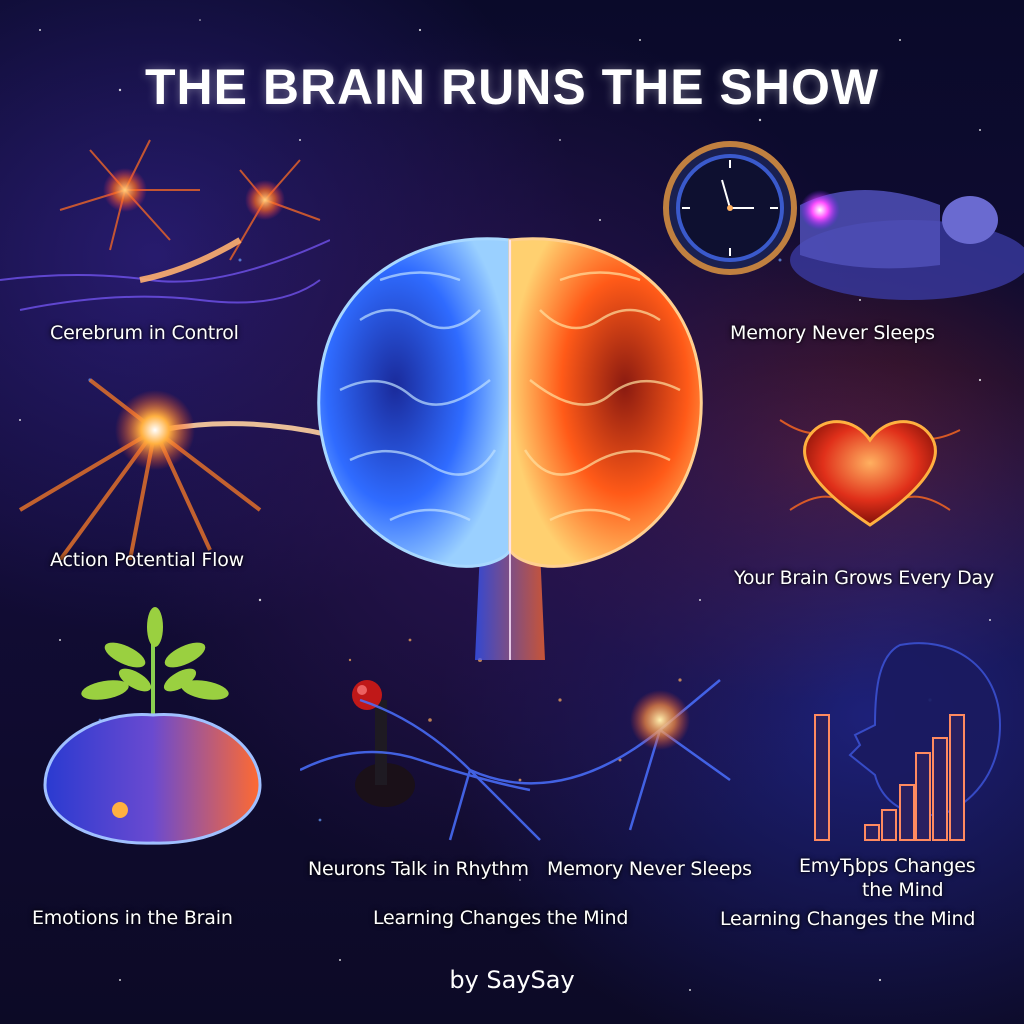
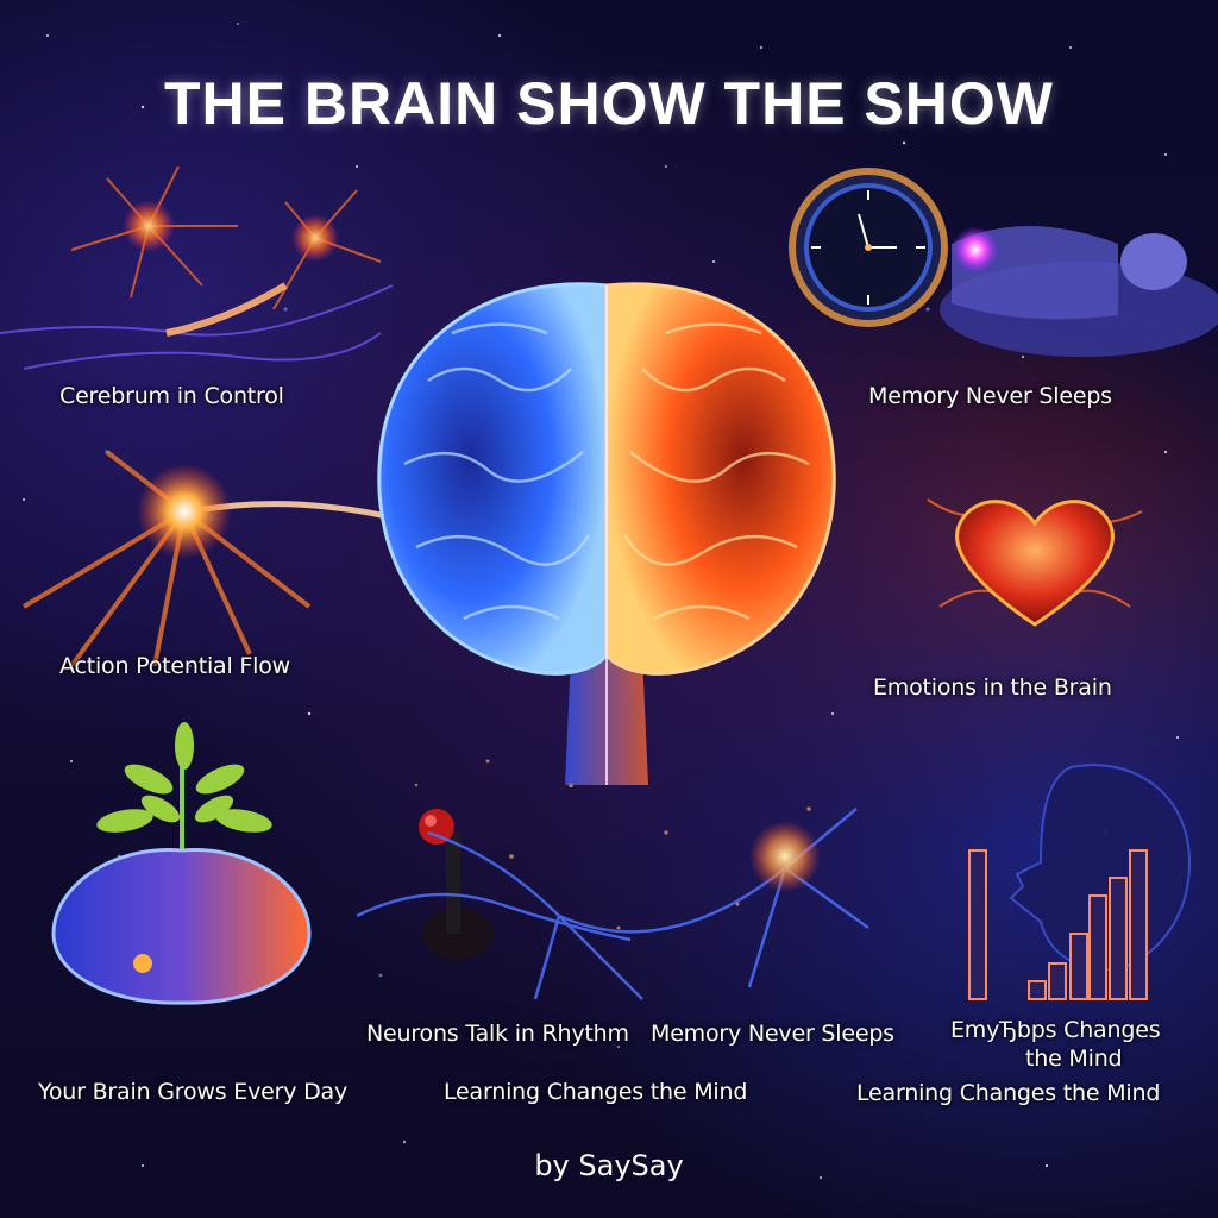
- THE BRAIN RUNS THE SHOW
+ THE BRAIN SHOW THE SHOW
  Cerebrum in Control
  Memory Never Sleeps
  Action Potential Flow
- Your Brain Grows Every Day
+ Emotions in the Brain
  Neurons Talk in Rhythm
  Memory Never Sleeps
  EmyЂbps Changes
  the Mind
- Emotions in the Brain
+ Your Brain Grows Every Day
  Learning Changes the Mind
  Learning Changes the Mind
  by SaySay
